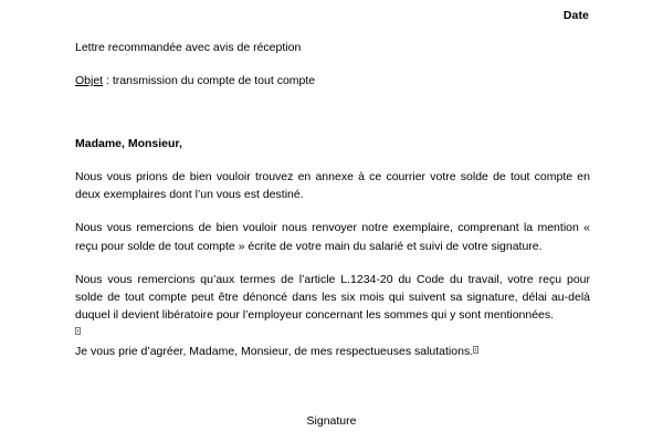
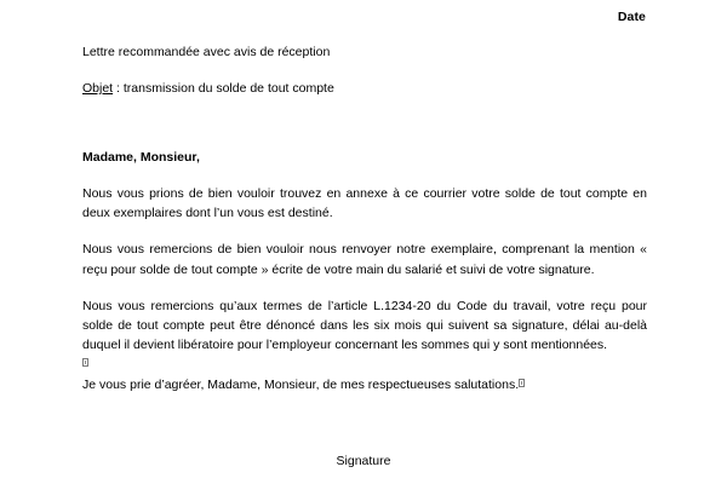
  Date
  Lettre recommandée avec avis de réception
- Objet : transmission du compte de tout compte
+ Objet : transmission du solde de tout compte
  Madame, Monsieur,
  Nous vous prions de bien vouloir trouvez en annexe à ce courrier votre solde de tout compte en deux exemplaires dont l’un vous est destiné.
  Nous vous remercions de bien vouloir nous renvoyer notre exemplaire, comprenant la mention « reçu pour solde de tout compte » écrite de votre main du salarié et suivi de votre signature.
  Nous vous remercions qu’aux termes de l’article L.1234-20 du Code du travail, votre reçu pour solde de tout compte peut être dénoncé dans les six mois qui suivent sa signature, délai au-delà duquel il devient libératoire pour l’employeur concernant les sommes qui y sont mentionnées.
  Je vous prie d’agréer, Madame, Monsieur, de mes respectueuses salutations.
  Signature
